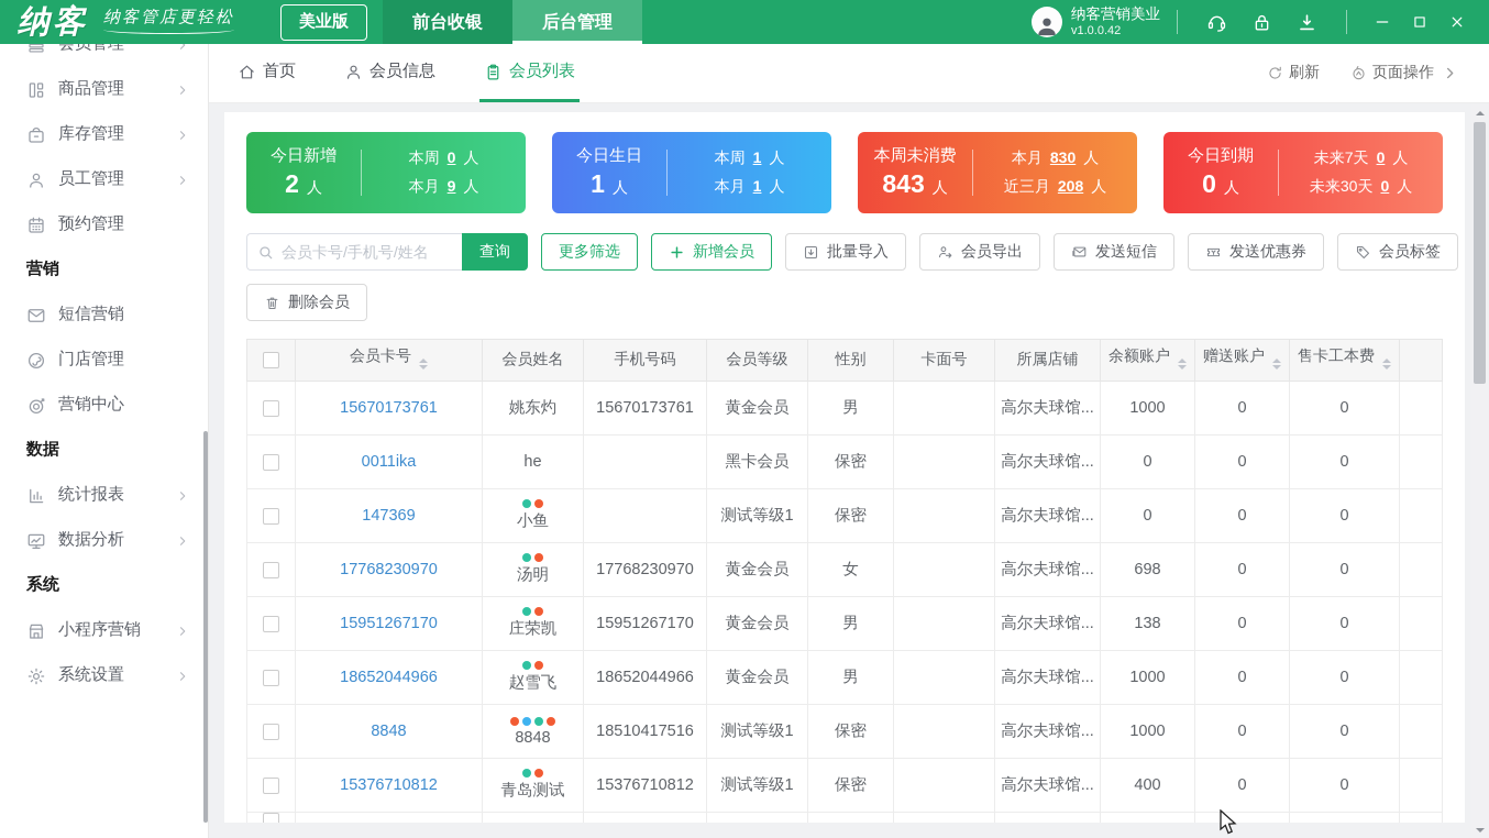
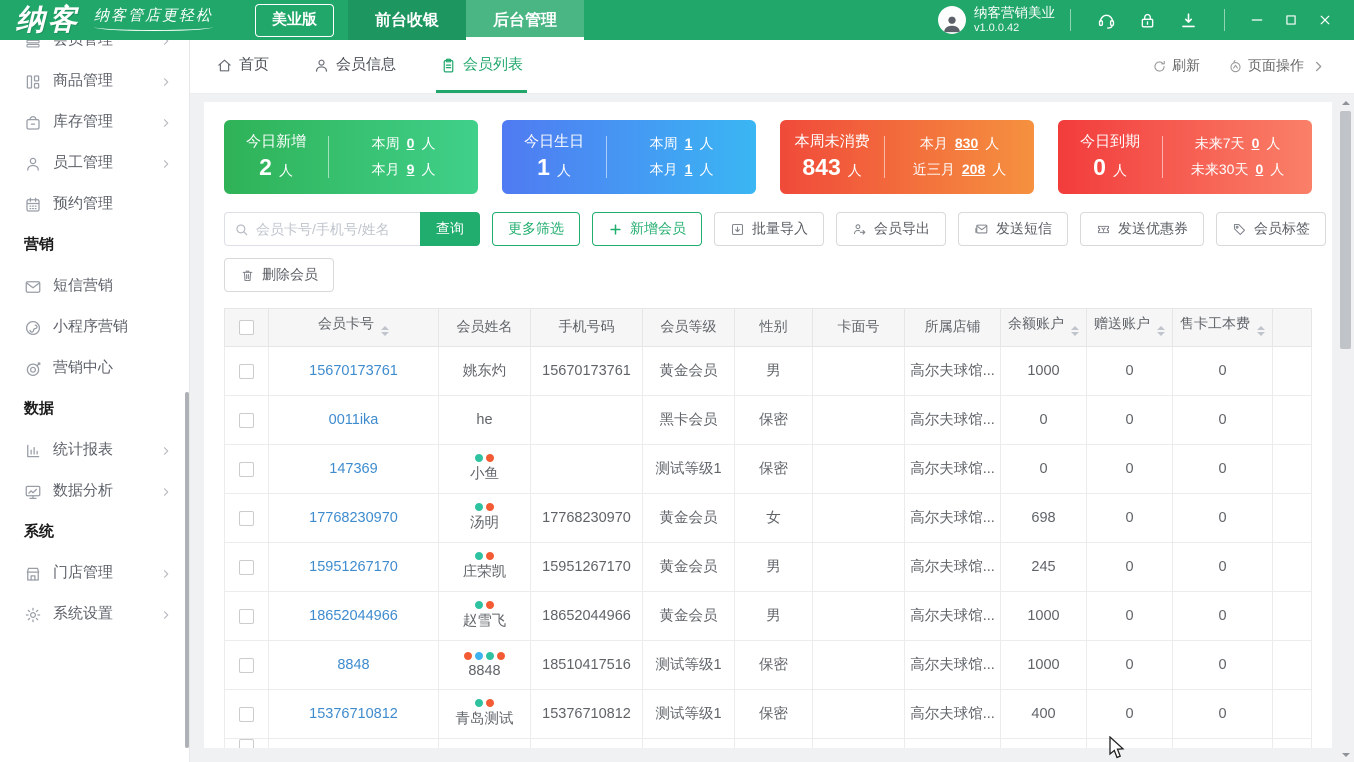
  纳客
  纳客管店更轻松
  美业版
  前台收银
  后台管理
  纳客营销美业
  v1.0.0.42
  会员管理
  商品管理
  库存管理
  员工管理
  预约管理
  营销
  短信营销
- 门店管理
+ 小程序营销
  营销中心
  数据
  统计报表
  数据分析
  系统
- 小程序营销
+ 门店管理
  系统设置
  首页
  会员信息
  会员列表
  刷新
  页面操作
  今日新增
  2
  人
  本周
  0
  人
  本月
  9
  人
  今日生日
  1
  人
  本周
  1
  人
  本月
  1
  人
  本周未消费
  843
  人
  本月
  830
  人
  近三月
  208
  人
  今日到期
  0
  人
  未来7天
  0
  人
  未来30天
  0
  人
  会员卡号/手机号/姓名
  查询
  更多筛选
  新增会员
  批量导入
  会员导出
  发送短信
  发送优惠券
  会员标签
  删除会员
  	会员卡号	会员姓名	手机号码	会员等级	性别	卡面号	所属店铺	余额账户	赠送账户	售卡工本费
  	15670173761	姚东灼	15670173761	黄金会员	男		高尔夫球馆...	1000	0	0
  	0011ika	he		黑卡会员	保密		高尔夫球馆...	0	0	0
  	147369	小鱼		测试等级1	保密		高尔夫球馆...	0	0	0
  	17768230970	汤明	17768230970	黄金会员	女		高尔夫球馆...	698	0	0
- 	15951267170	庄荣凯	15951267170	黄金会员	男		高尔夫球馆...	138	0	0
+ 	15951267170	庄荣凯	15951267170	黄金会员	男		高尔夫球馆...	245	0	0
  	18652044966	赵雪飞	18652044966	黄金会员	男		高尔夫球馆...	1000	0	0
  	8848	8848	18510417516	测试等级1	保密		高尔夫球馆...	1000	0	0
  	15376710812	青岛测试	15376710812	测试等级1	保密		高尔夫球馆...	400	0	0
